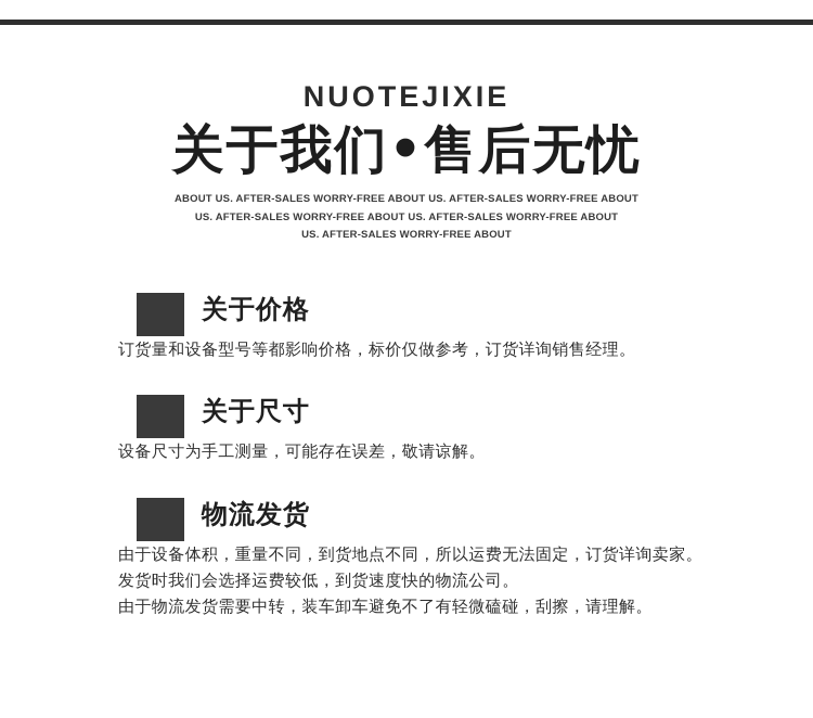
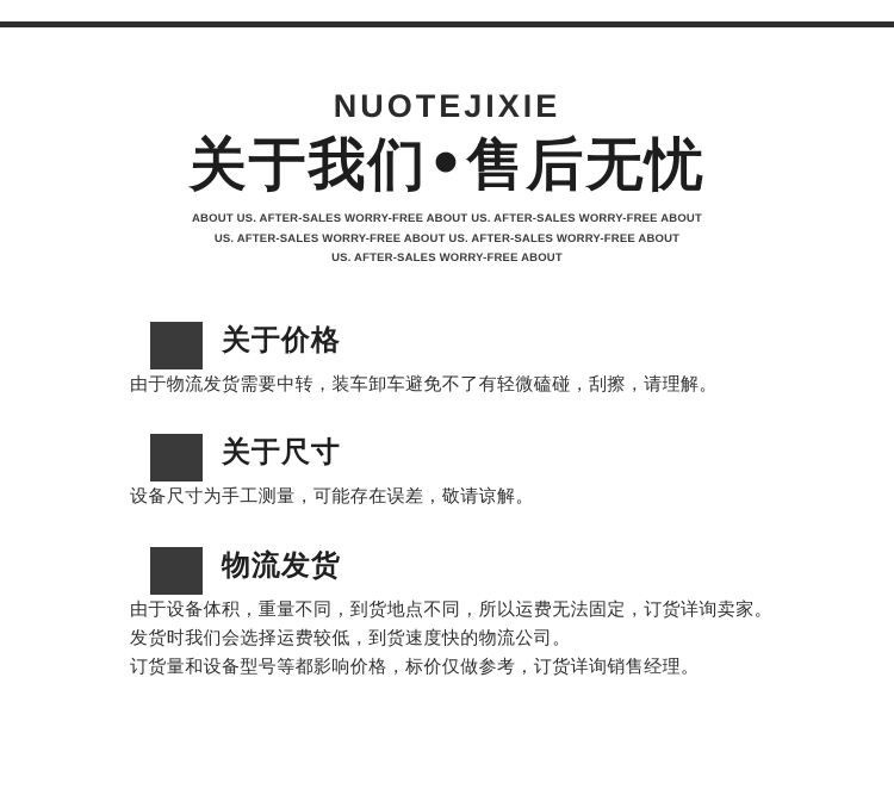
  NUOTEJIXIE
  关于我们•售后无忧
  ABOUT US. AFTER-SALES WORRY-FREE ABOUT US. AFTER-SALES WORRY-FREE ABOUT
  US. AFTER-SALES WORRY-FREE ABOUT US. AFTER-SALES WORRY-FREE ABOUT
  US. AFTER-SALES WORRY-FREE ABOUT
  关于价格
- 订货量和设备型号等都影响价格，标价仅做参考，订货详询销售经理。
+ 由于物流发货需要中转，装车卸车避免不了有轻微磕碰，刮擦，请理解。
  关于尺寸
  设备尺寸为手工测量，可能存在误差，敬请谅解。
  物流发货
  由于设备体积，重量不同，到货地点不同，所以运费无法固定，订货详询卖家。
  发货时我们会选择运费较低，到货速度快的物流公司。
- 由于物流发货需要中转，装车卸车避免不了有轻微磕碰，刮擦，请理解。
+ 订货量和设备型号等都影响价格，标价仅做参考，订货详询销售经理。
